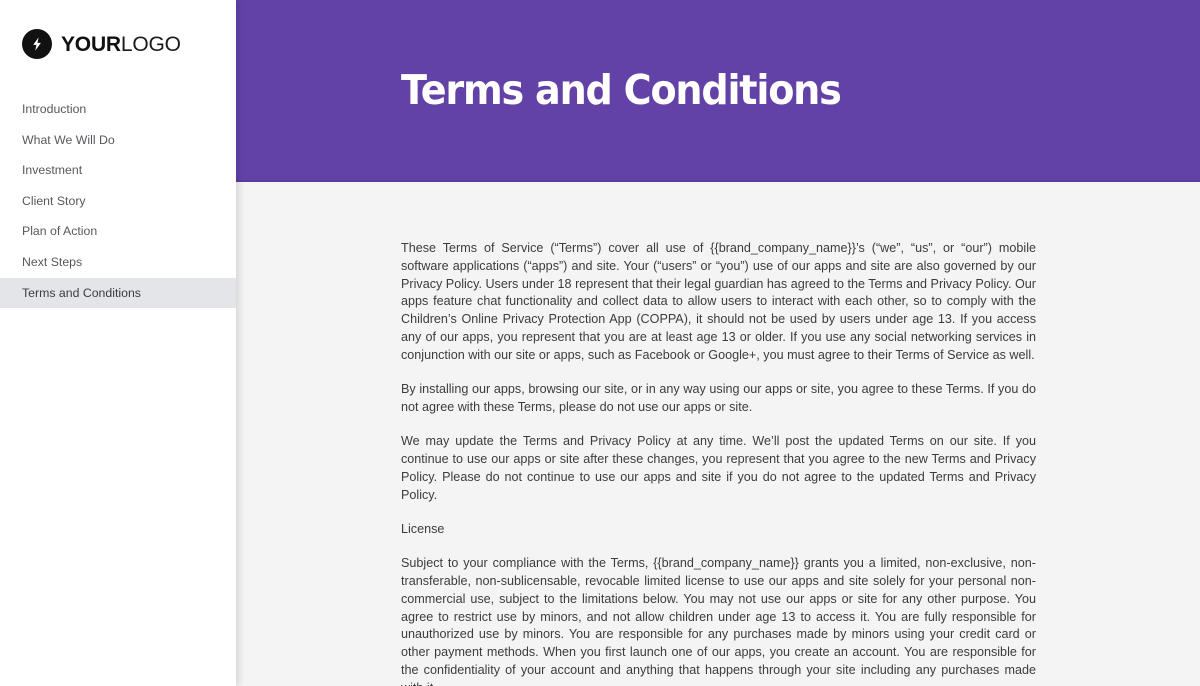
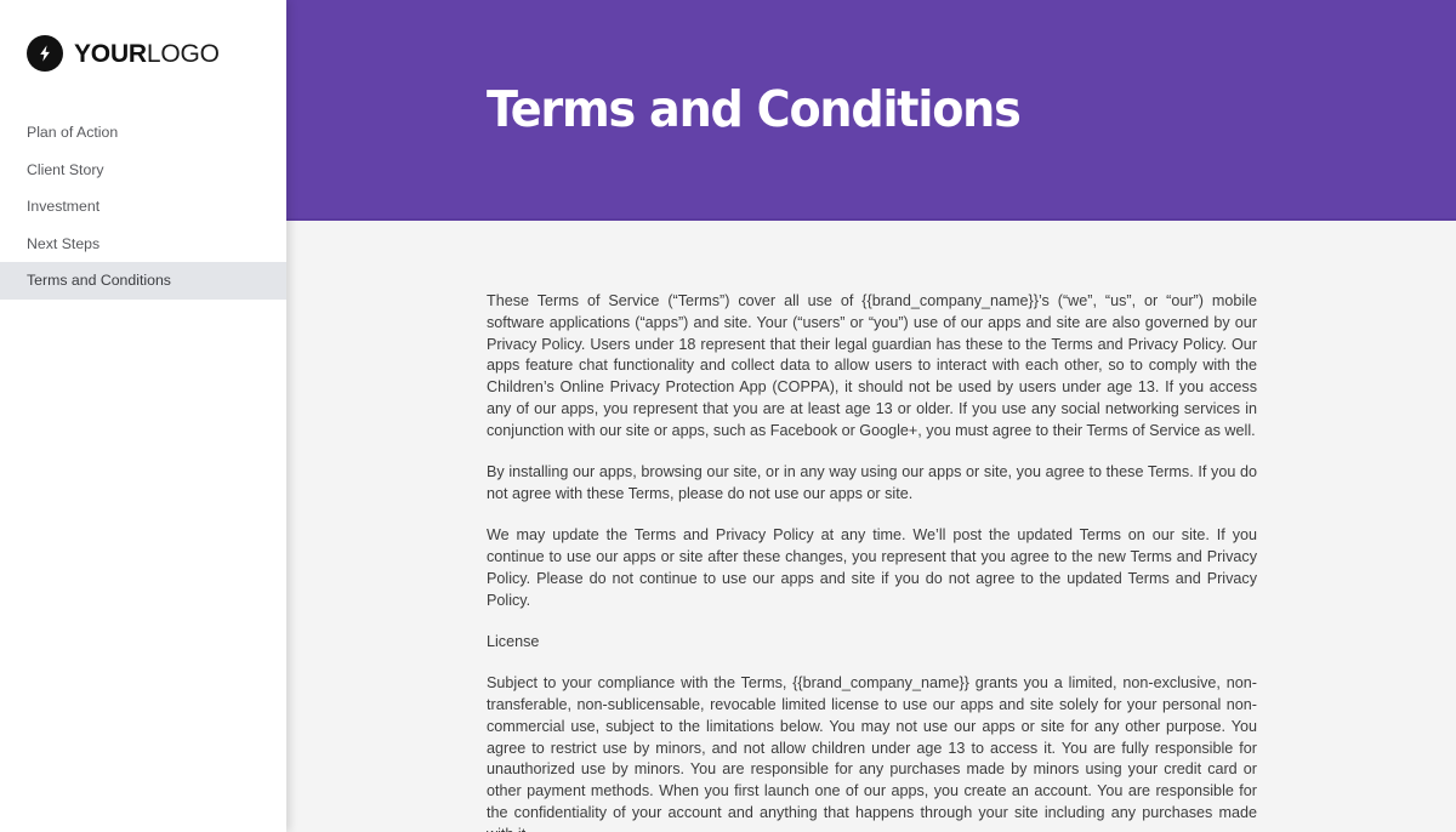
  YOURLOGO
- Introduction
- What We Will Do
- Investment
+ Plan of Action
  Client Story
- Plan of Action
+ Investment
  Next Steps
  Terms and Conditions
  Terms and Conditions
- These Terms of Service (“Terms”) cover all use of {{brand_company_name}}’s (“we”, “us”, or “our”) mobile software applications (“apps”) and site. Your (“users” or “you”) use of our apps and site are also governed by our Privacy Policy. Users under 18 represent that their legal guardian has agreed to the Terms and Privacy Policy. Our apps feature chat functionality and collect data to allow users to interact with each other, so to comply with the Children’s Online Privacy Protection App (COPPA), it should not be used by users under age 13. If you access any of our apps, you represent that you are at least age 13 or older. If you use any social networking services in conjunction with our site or apps, such as Facebook or Google+, you must agree to their Terms of Service as well.
+ These Terms of Service (“Terms”) cover all use of {{brand_company_name}}’s (“we”, “us”, or “our”) mobile software applications (“apps”) and site. Your (“users” or “you”) use of our apps and site are also governed by our Privacy Policy. Users under 18 represent that their legal guardian has these to the Terms and Privacy Policy. Our apps feature chat functionality and collect data to allow users to interact with each other, so to comply with the Children’s Online Privacy Protection App (COPPA), it should not be used by users under age 13. If you access any of our apps, you represent that you are at least age 13 or older. If you use any social networking services in conjunction with our site or apps, such as Facebook or Google+, you must agree to their Terms of Service as well.
  By installing our apps, browsing our site, or in any way using our apps or site, you agree to these Terms. If you do not agree with these Terms, please do not use our apps or site.
  We may update the Terms and Privacy Policy at any time. We’ll post the updated Terms on our site. If you continue to use our apps or site after these changes, you represent that you agree to the new Terms and Privacy Policy. Please do not continue to use our apps and site if you do not agree to the updated Terms and Privacy Policy.
  License
  Subject to your compliance with the Terms, {{brand_company_name}} grants you a limited, non-exclusive, non-transferable, non-sublicensable, revocable limited license to use our apps and site solely for your personal non-commercial use, subject to the limitations below. You may not use our apps or site for any other purpose. You agree to restrict use by minors, and not allow children under age 13 to access it. You are fully responsible for unauthorized use by minors. You are responsible for any purchases made by minors using your credit card or other payment methods. When you first launch one of our apps, you create an account. You are responsible for the confidentiality of your account and anything that happens through your site including any purchases made
